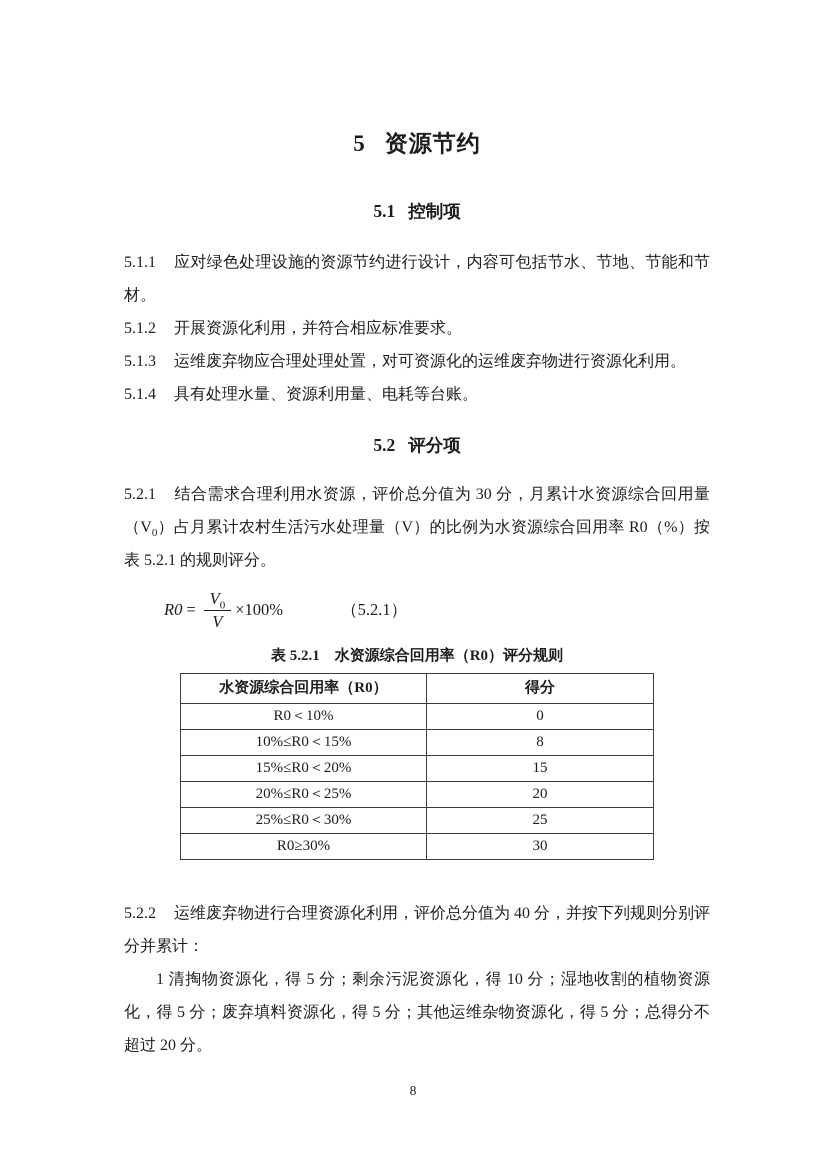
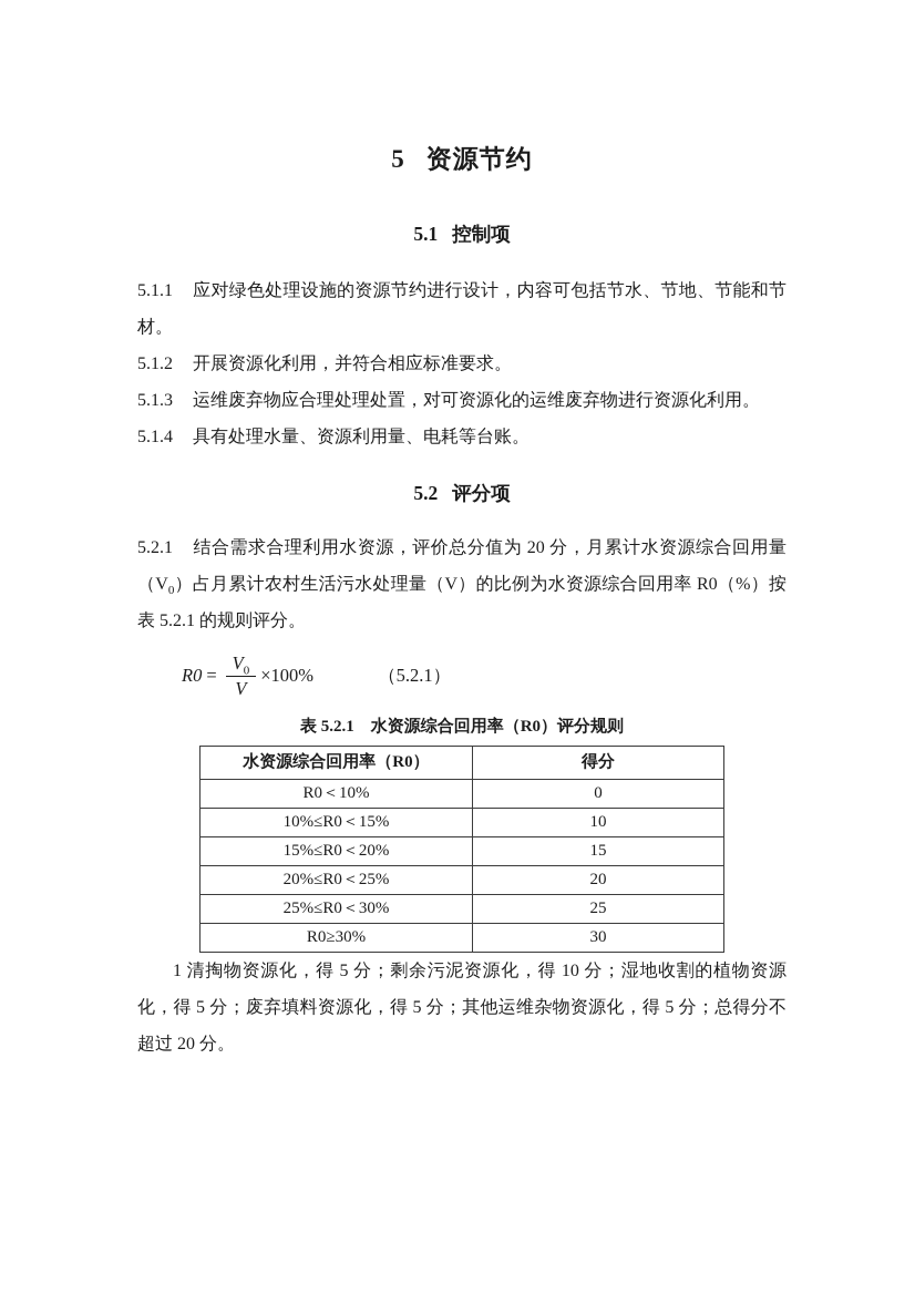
  5 资源节约
  5.1 控制项
  5.1.1 应对绿色处理设施的资源节约进行设计，内容可包括节水、节地、节能和节材。
  5.1.2 开展资源化利用，并符合相应标准要求。
  5.1.3 运维废弃物应合理处理处置，对可资源化的运维废弃物进行资源化利用。
  5.1.4 具有处理水量、资源利用量、电耗等台账。
  5.2 评分项
- 5.2.1 结合需求合理利用水资源，评价总分值为 30 分，月累计水资源综合回用量（V0）占月累计农村生活污水处理量（V）的比例为水资源综合回用率 R0（%）按表 5.2.1 的规则评分。
+ 5.2.1 结合需求合理利用水资源，评价总分值为 20 分，月累计水资源综合回用量（V0）占月累计农村生活污水处理量（V）的比例为水资源综合回用率 R0（%）按表 5.2.1 的规则评分。
  R0
  =
  V0
  V
  ×100%
  （5.2.1）
  表 5.2.1 水资源综合回用率（R0）评分规则
  水资源综合回用率（R0）	得分
  R0＜10%	0
- 10%≤R0＜15%	8
+ 10%≤R0＜15%	10
  15%≤R0＜20%	15
  20%≤R0＜25%	20
  25%≤R0＜30%	25
  R0≥30%	30
- 5.2.2 运维废弃物进行合理资源化利用，评价总分值为 40 分，并按下列规则分别评分并累计：
  1 清掏物资源化，得 5 分；剩余污泥资源化，得 10 分；湿地收割的植物资源化，得 5 分；废弃填料资源化，得 5 分；其他运维杂物资源化，得 5 分；总得分不超过 20 分。
- 8
